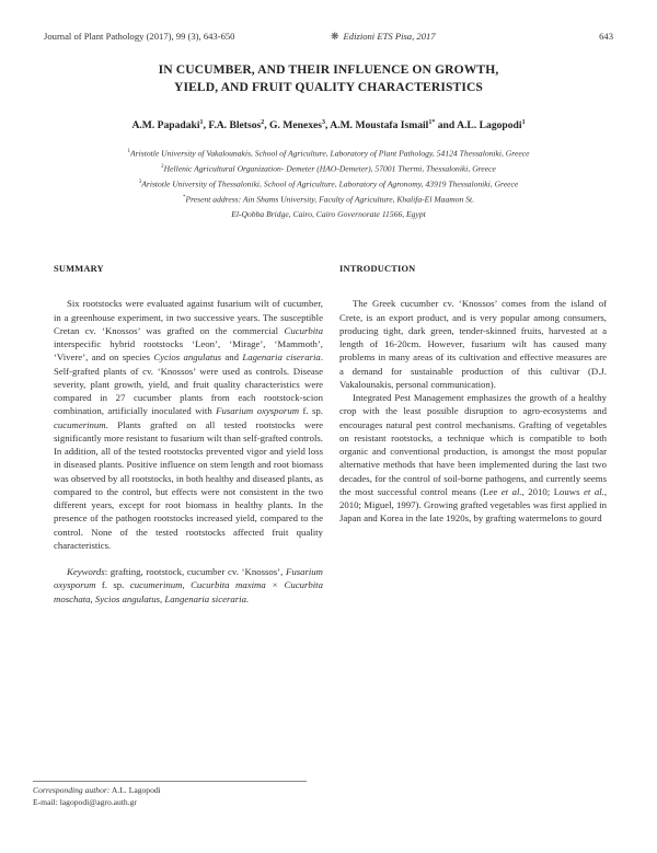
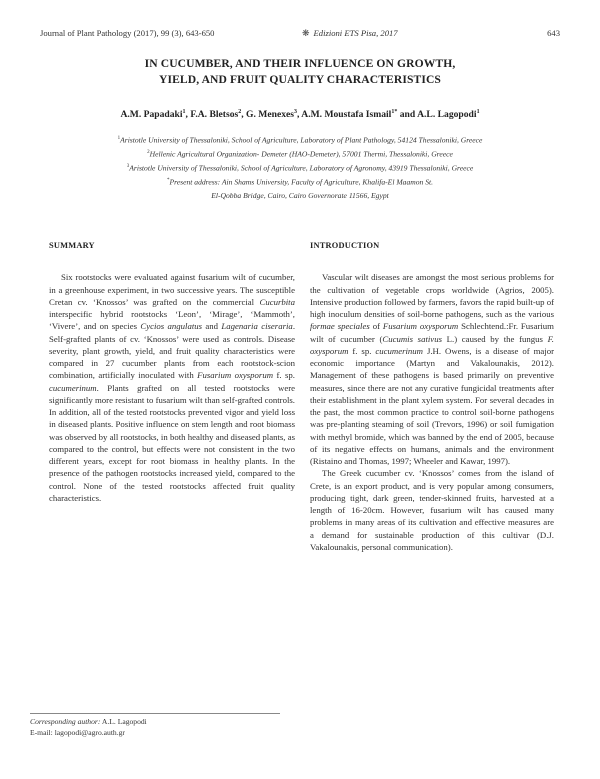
  Journal of Plant Pathology (2017), 99 (3), 643-650
  ❋ Edizioni ETS Pisa, 2017
  643
  IN CUCUMBER, AND THEIR INFLUENCE ON GROWTH,
  YIELD, AND FRUIT QUALITY CHARACTERISTICS
  A.M. Papadaki , F.A. Bletsos , G. Menexes , A.M. Moustafa Ismail and A.L. Lagopodi
- Aristotle University of Vakalounakis, School of Agriculture, Laboratory of Plant Pathology, 54124 Thessaloniki, Greece
+ Aristotle University of Thessaloniki, School of Agriculture, Laboratory of Plant Pathology, 54124 Thessaloniki, Greece
  Hellenic Agricultural Organization- Demeter (HAO-Demeter), 57001 Thermi, Thessaloniki, Greece
  Aristotle University of Thessaloniki, School of Agriculture, Laboratory of Agronomy, 43919 Thessaloniki, Greece
  Present address: Ain Shams University, Faculty of Agriculture, Khalifa-El Maamon St.
  El-Qobba Bridge, Cairo, Cairo Governorate 11566, Egypt
  SUMMARY
  Six rootstocks were evaluated against fusarium wilt of cucumber, in a greenhouse experiment, in two successive years. The susceptible Cretan cv. ‘Knossos’ was grafted on the commercial Cucurbita interspecific hybrid rootstocks ‘Leon’, ‘Mirage’, ‘Mammoth’, ‘Vivere’, and on species Cycios angulatus and Lagenaria ciseraria. Self-grafted plants of cv. ‘Knossos’ were used as controls. Disease severity, plant growth, yield, and fruit quality characteristics were compared in 27 cucumber plants from each rootstock-scion combination, artificially inoculated with Fusarium oxysporum f. sp. cucumerinum. Plants grafted on all tested rootstocks were significantly more resistant to fusarium wilt than self-grafted controls. In addition, all of the tested rootstocks prevented vigor and yield loss in diseased plants. Positive influence on stem length and root biomass was observed by all rootstocks, in both healthy and diseased plants, as compared to the control, but effects were not consistent in the two different years, except for root biomass in healthy plants. In the presence of the pathogen rootstocks increased yield, compared to the control. None of the tested rootstocks affected fruit quality characteristics.
- Keywords: grafting, rootstock, cucumber cv. ‘Knossos’, Fusarium oxysporum f. sp. cucumerinum, Cucurbita maxima × Cucurbita moschata, Sycios angulatus, Langenaria siceraria.
  INTRODUCTION
+ Vascular wilt diseases are amongst the most serious problems for the cultivation of vegetable crops worldwide (Agrios, 2005). Intensive production followed by farmers, favors the rapid built-up of high inoculum densities of soil-borne pathogens, such as the various formae speciales of Fusarium oxysporum Schlechtend.:Fr. Fusarium wilt of cucumber (Cucumis sativus L.) caused by the fungus F. oxysporum f. sp. cucumerinum J.H. Owens, is a disease of major economic importance (Martyn and Vakalounakis, 2012). Management of these pathogens is based primarily on preventive measures, since there are not any curative fungicidal treatments after their establishment in the plant xylem system. For several decades in the past, the most common practice to control soil-borne pathogens was pre-planting steaming of soil (Trevors, 1996) or soil fumigation with methyl bromide, which was banned by the end of 2005, because of its negative effects on humans, animals and the environment (Ristaino and Thomas, 1997; Wheeler and Kawar, 1997).
  The Greek cucumber cv. ‘Knossos’ comes from the island of Crete, is an export product, and is very popular among consumers, producing tight, dark green, tender-skinned fruits, harvested at a length of 16-20cm. However, fusarium wilt has caused many problems in many areas of its cultivation and effective measures are a demand for sustainable production of this cultivar (D.J. Vakalounakis, personal communication).
- Integrated Pest Management emphasizes the growth of a healthy crop with the least possible disruption to agro-ecosystems and encourages natural pest control mechanisms. Grafting of vegetables on resistant rootstocks, a technique which is compatible to both organic and conventional production, is amongst the most popular alternative methods that have been implemented during the last two decades, for the control of soil-borne pathogens, and currently seems the most successful control means (Lee et al., 2010; Louws et al., 2010; Miguel, 1997). Growing grafted vegetables was first applied in Japan and Korea in the late 1920s, by grafting watermelons to gourd
  Corresponding author: A.L. Lagopodi
  E-mail: lagopodi@agro.auth.gr
